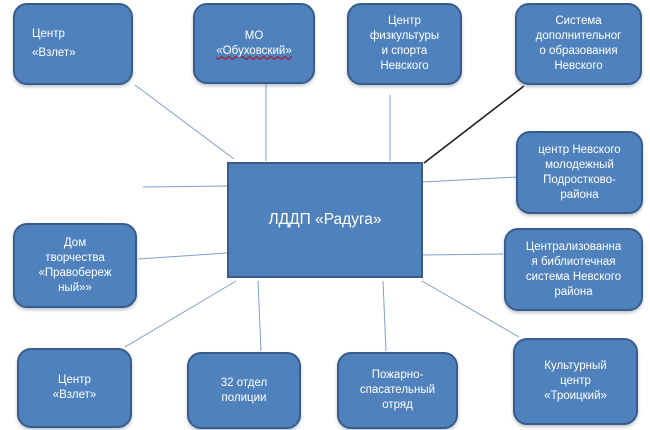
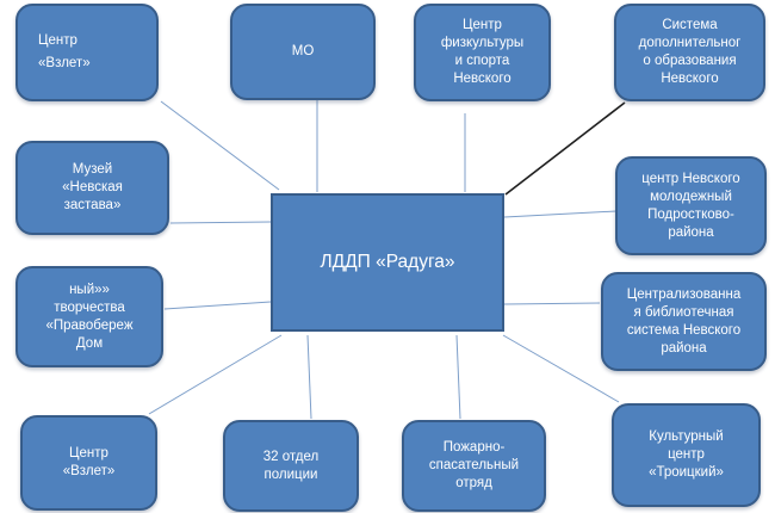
  ЛДДП «Радуга»
  Центр
  «Взлет»
  МО
- «Обуховский»
  Центр
  физкультуры
  и спорта
  Невского
  Система
  дополнительног
  о образования
  Невского
+ Музей
+ «Невская
+ застава»
  центр Невского
  молодежный
  Подростково-
  района
- Дом
+ ный»»
  творчества
  «Правобереж
- ный»»
+ Дом
  Централизованна
  я библиотечная
  система Невского
  района
  Центр
  «Взлет»
  32 отдел
  полиции
  Пожарно-
  спасательный
  отряд
  Культурный
  центр
  «Троицкий»
